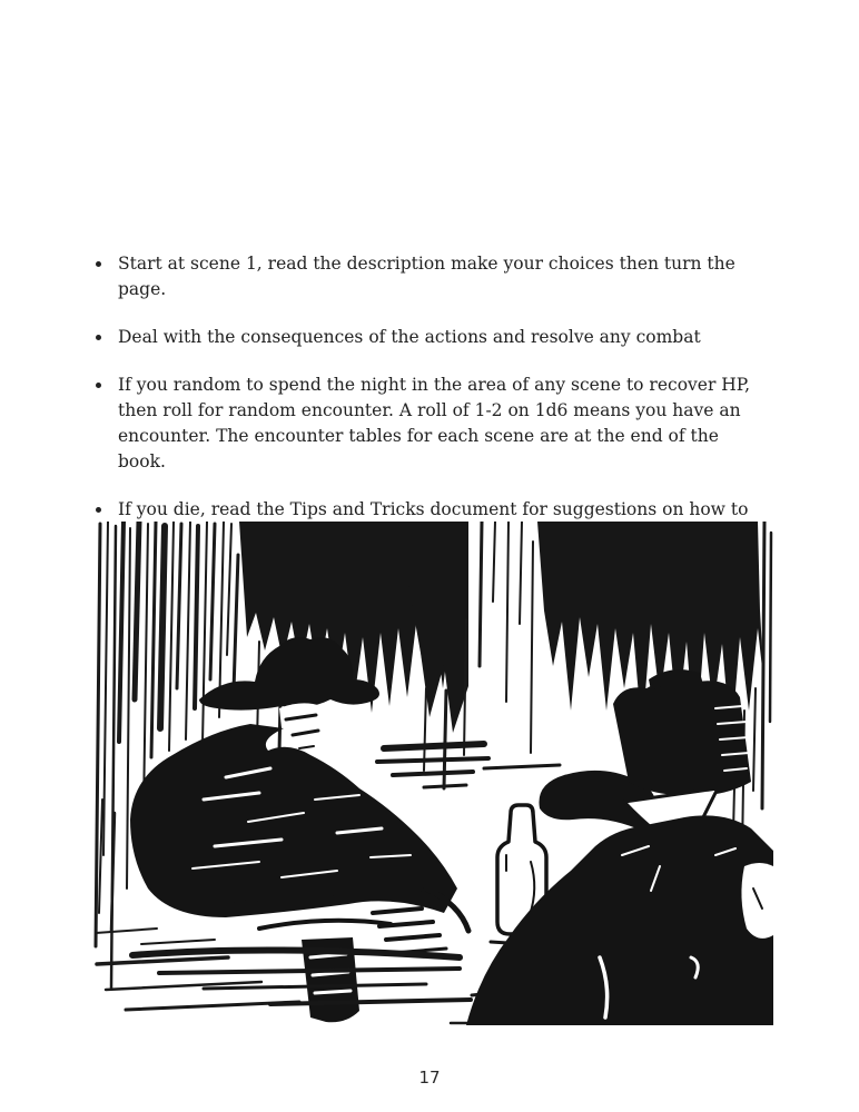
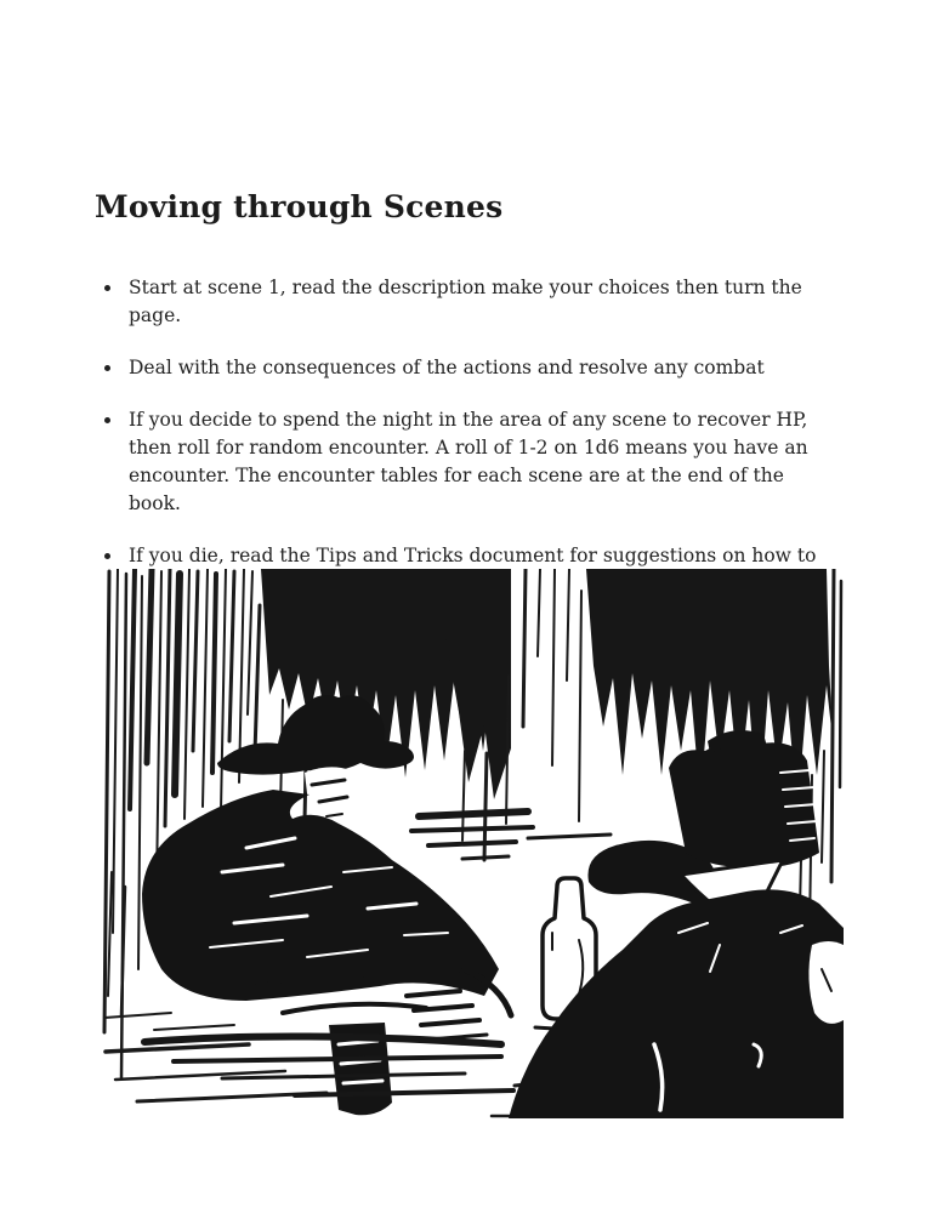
+ Moving through Scenes
  Start at scene 1, read the description make your choices then turn the page.
  Deal with the consequences of the actions and resolve any combat
- If you random to spend the night in the area of any scene to recover HP, then roll for random encounter. A roll of 1-2 on 1d6 means you have an encounter. The encounter tables for each scene are at the end of the book.
+ If you decide to spend the night in the area of any scene to recover HP, then roll for random encounter. A roll of 1-2 on 1d6 means you have an encounter. The encounter tables for each scene are at the end of the book.
  If you die, read the Tips and Tricks document for suggestions on how to
- 17
